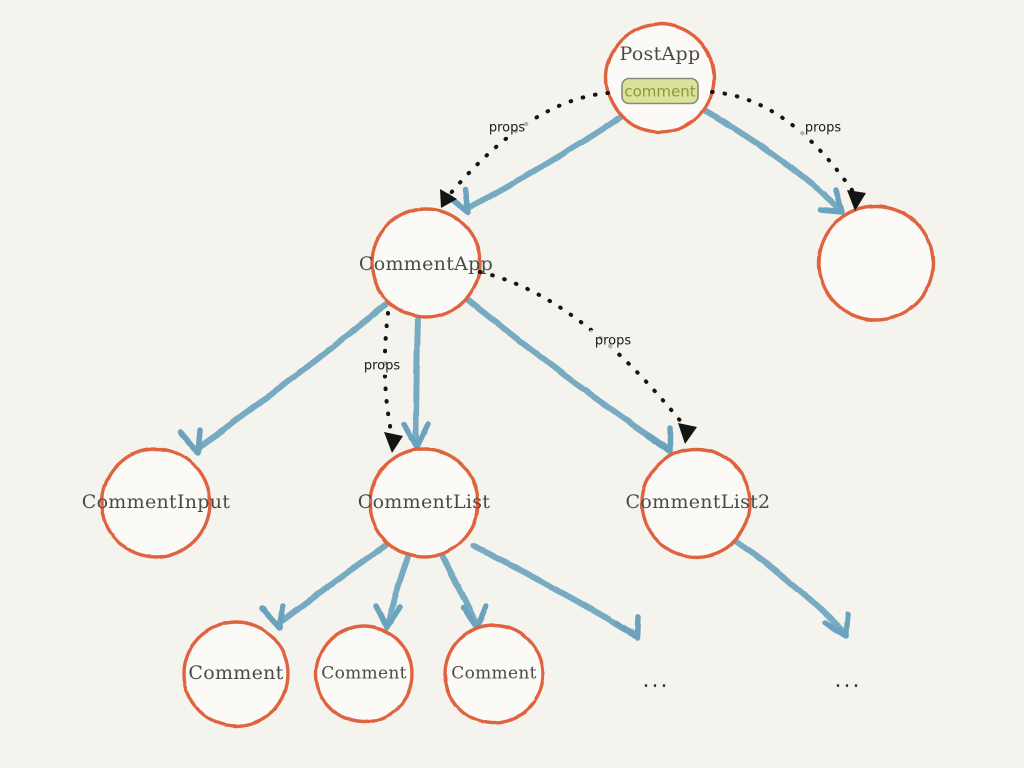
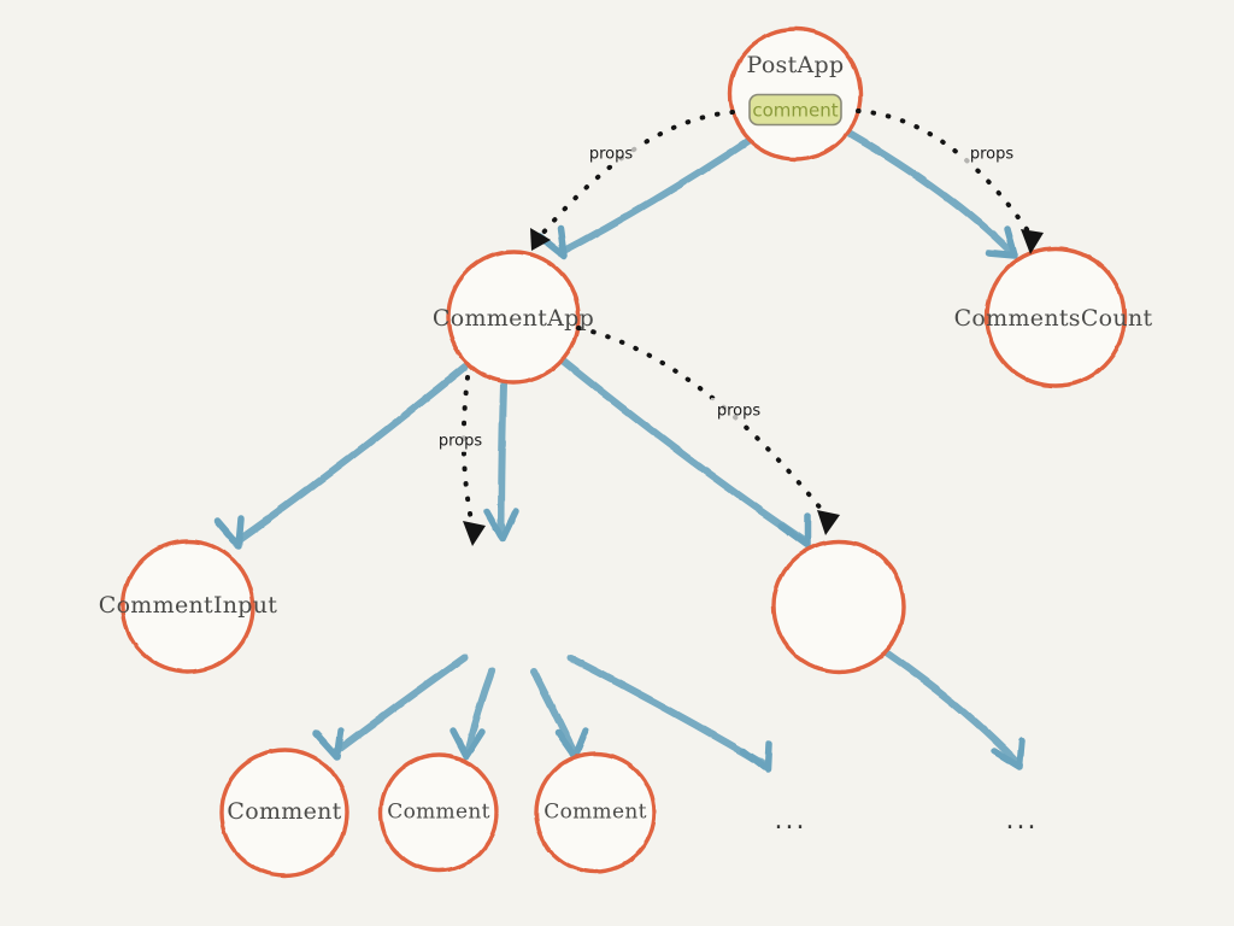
  PostApp
  CommentApp
+ CommentsCount
  CommentInput
- CommentList
- CommentList2
  Comment
  Comment
  Comment
  comment
  props
  props
  props
  props
  ...
  ...
